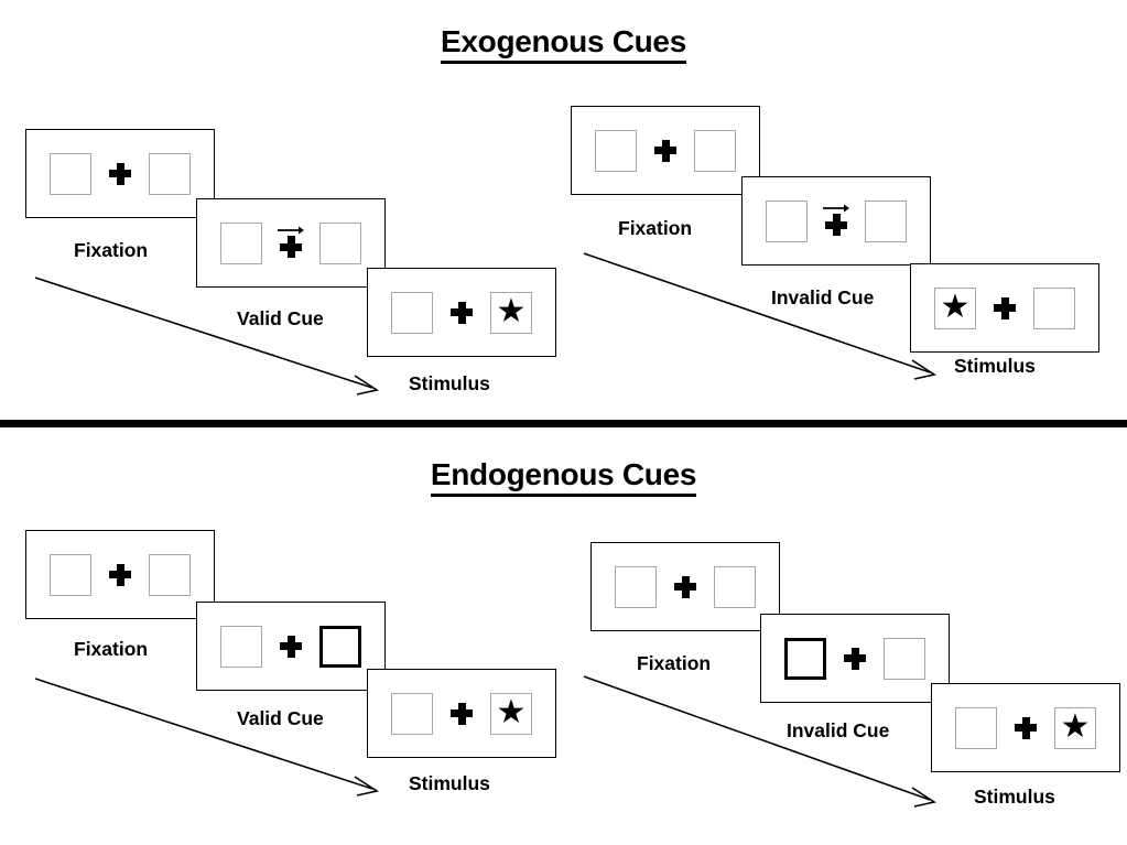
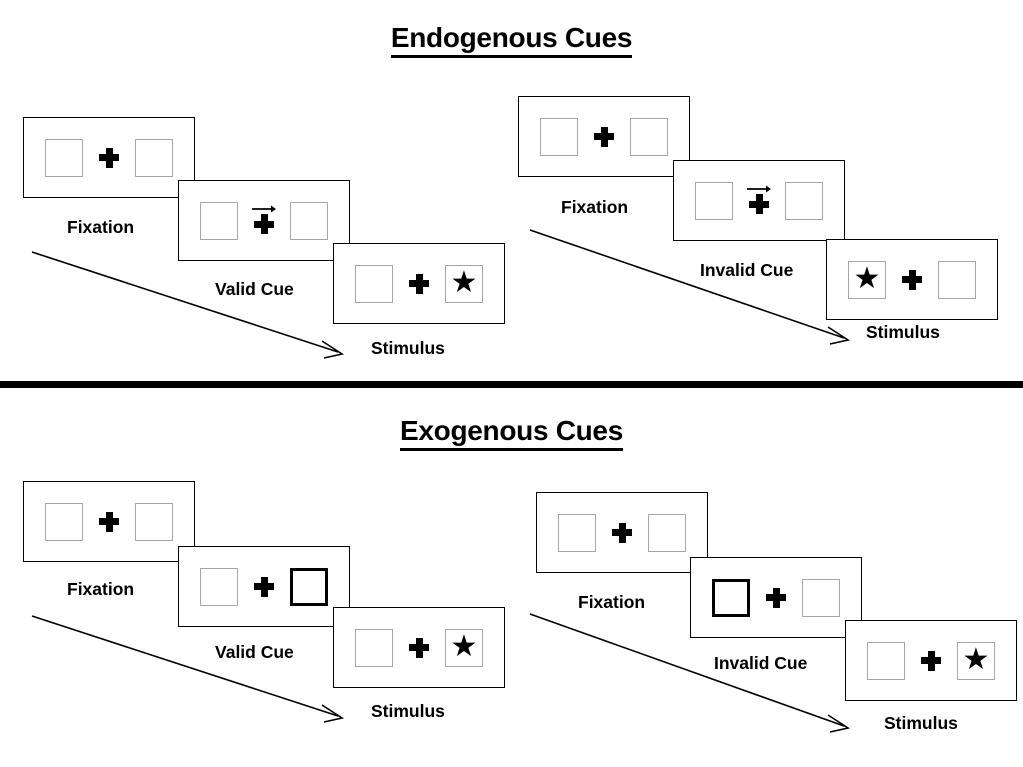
- Exogenous Cues
+ Endogenous Cues
  Fixation
  Valid Cue
  ★
  Stimulus
  Fixation
  Invalid Cue
  ★
  Stimulus
- Endogenous Cues
+ Exogenous Cues
  Fixation
  Valid Cue
  ★
  Stimulus
  Fixation
  Invalid Cue
  ★
  Stimulus
